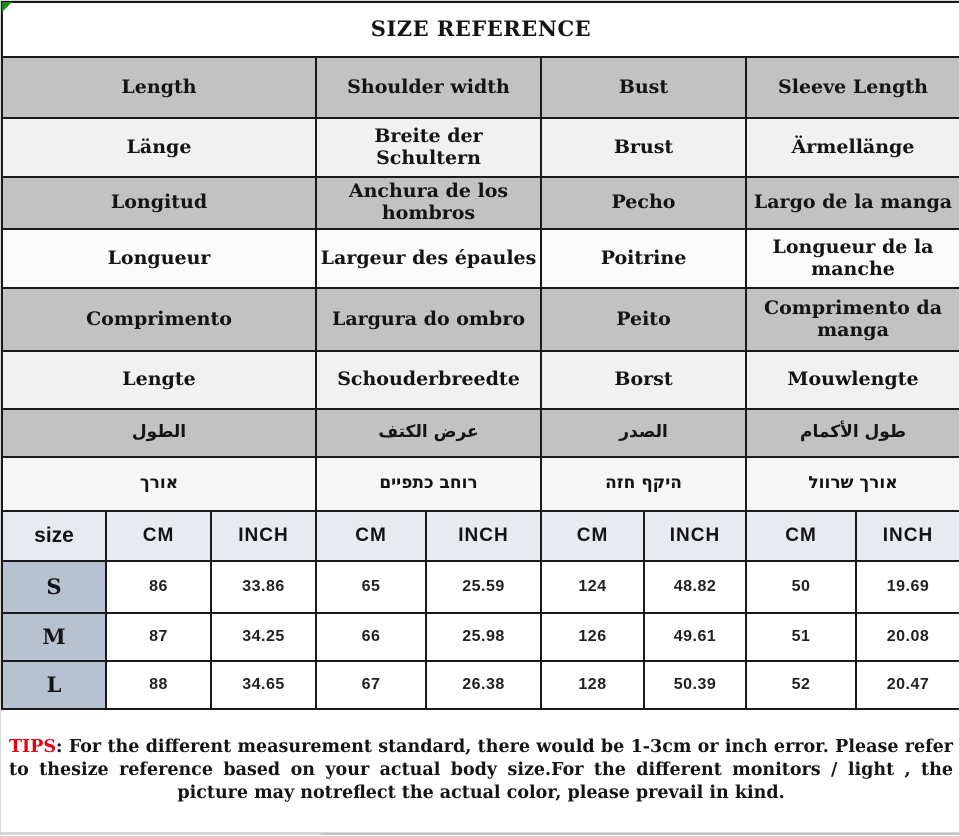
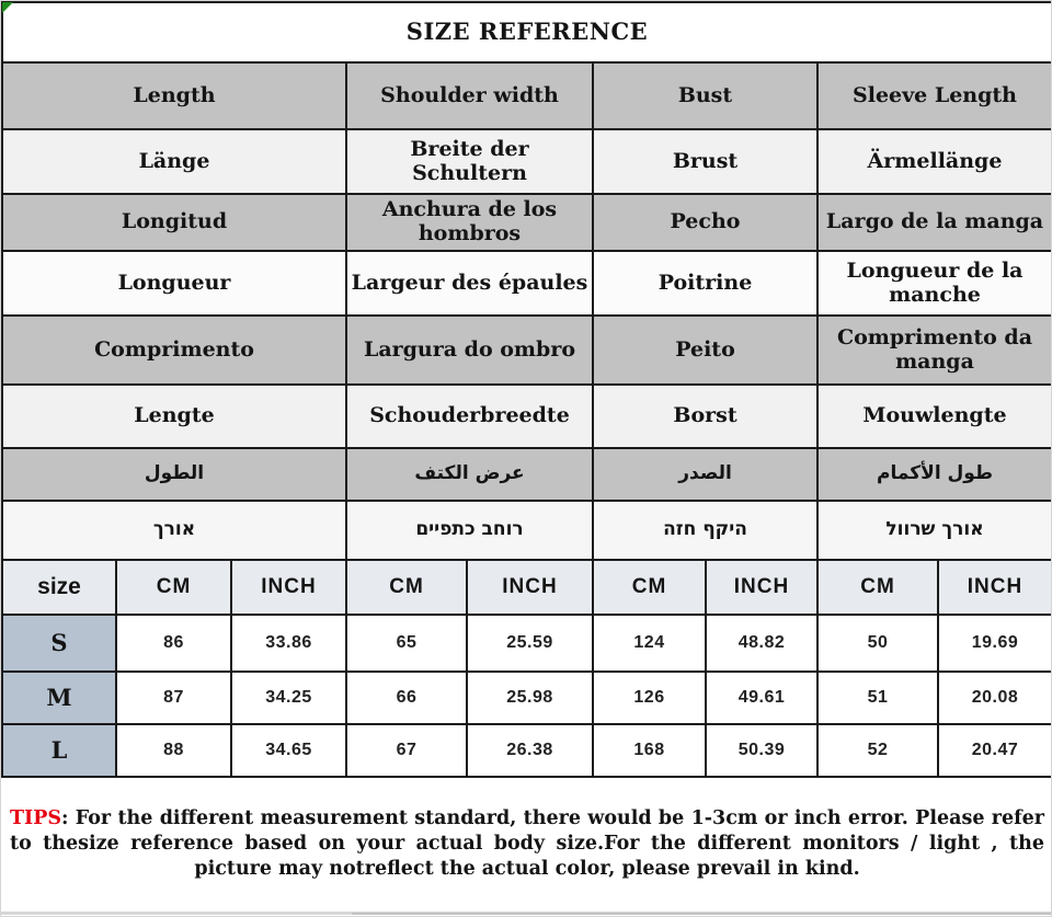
  SIZE REFERENCE
  Length
  Shoulder width
  Bust
  Sleeve Length
  Länge
  Breite der Schultern
  Brust
  Ärmellänge
  Longitud
  Anchura de los
  hombros
  Pecho
  Largo de la manga
  Longueur
  Largeur des épaules
  Poitrine
  Longueur de la
  manche
  Comprimento
  Largura do ombro
  Peito
  Comprimento da
  manga
  Lengte
  Schouderbreedte
  Borst
  Mouwlengte
  الطول
  عرض الكتف
  الصدر
  طول الأكمام
  אורך
  רוחב כתפיים
  היקף חזה
  אורך שרוול
  size
  CM
  INCH
  CM
  INCH
  CM
  INCH
  CM
  INCH
  S
  86
  33.86
  65
  25.59
  124
  48.82
  50
  19.69
  M
  87
  34.25
  66
  25.98
  126
  49.61
  51
  20.08
  L
  88
  34.65
  67
  26.38
- 128
+ 168
  50.39
  52
  20.47
  TIPS: For the different measurement standard, there would be 1-3cm or inch error. Please refer to thesize reference based on your actual body size.For the different monitors / light , the picture may notreflect the actual color, please prevail in kind.
